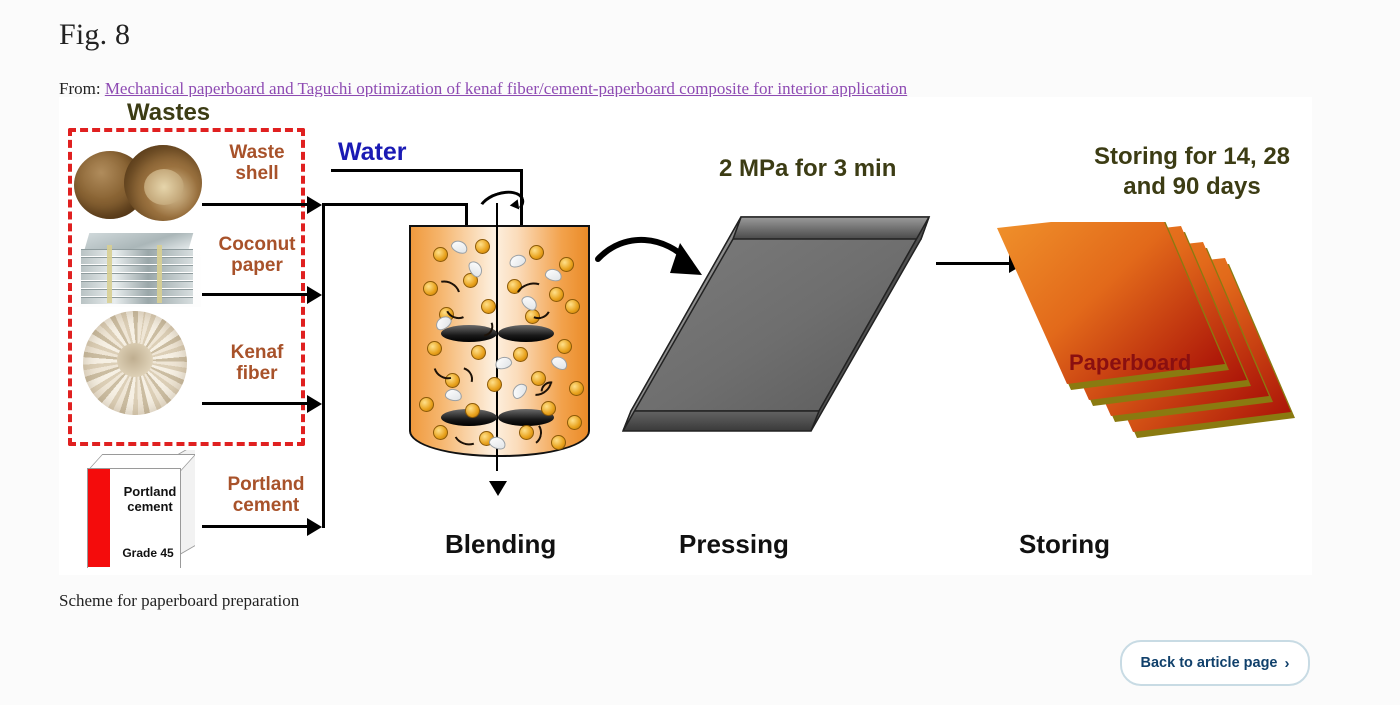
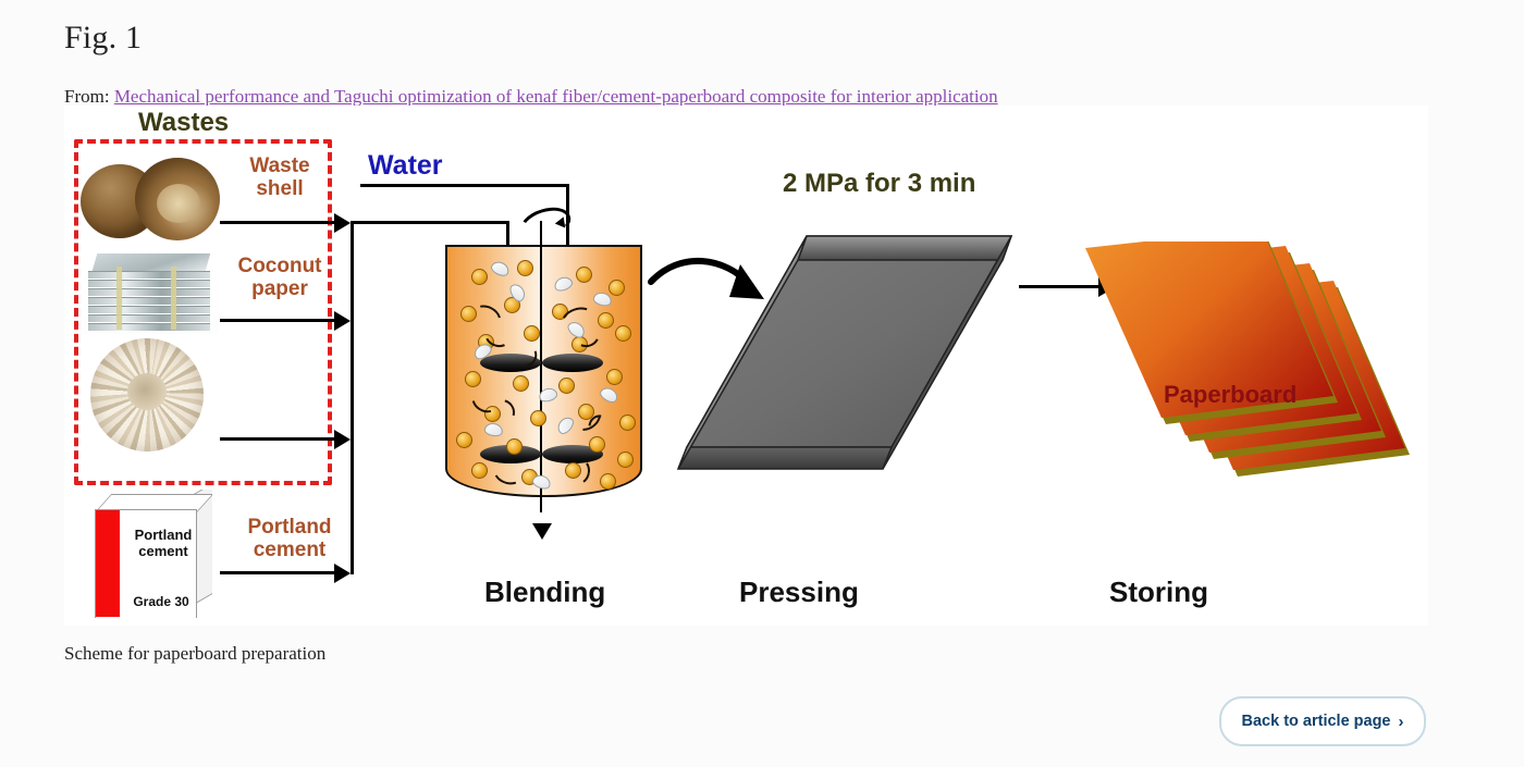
- Fig. 8
+ Fig. 1
- From: Mechanical paperboard and Taguchi optimization of kenaf fiber/cement-paperboard composite for interior application
+ From: Mechanical performance and Taguchi optimization of kenaf fiber/cement-paperboard composite for interior application
  Wastes
  Waste
  shell
  Coconut
  paper
- Kenaf
- fiber
  Portland
  cement
- Grade 45
+ Grade 30
  Portland
  cement
  Water
  2 MPa for 3 min
- Storing for 14, 28
- and 90 days
  Paperboard
  Blending
  Pressing
  Storing
  Scheme for paperboard preparation
  Back to article page
  ›
